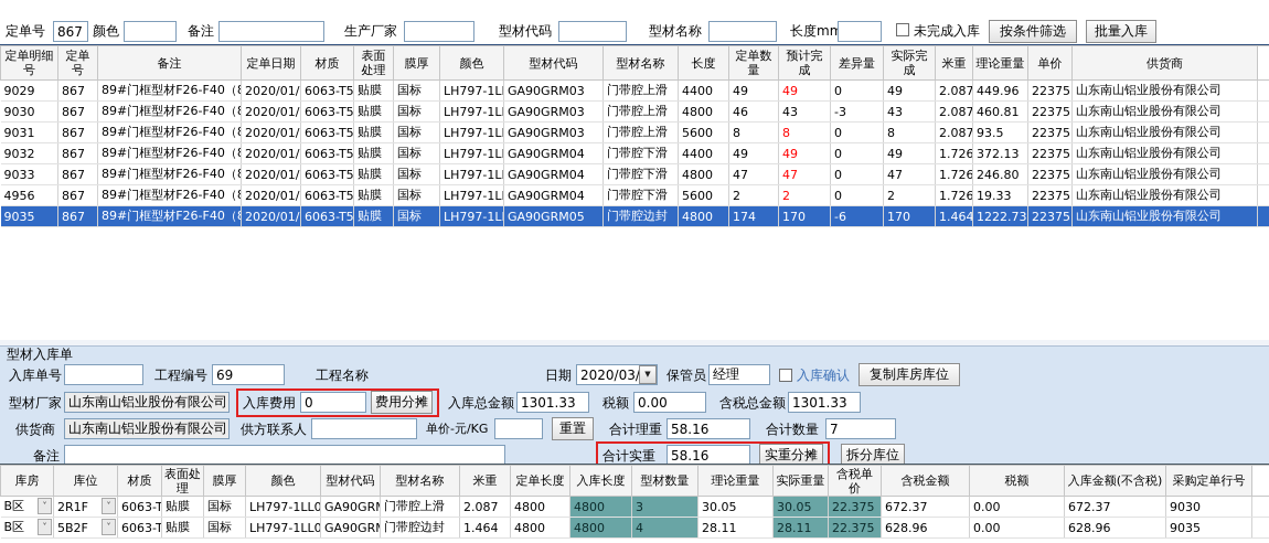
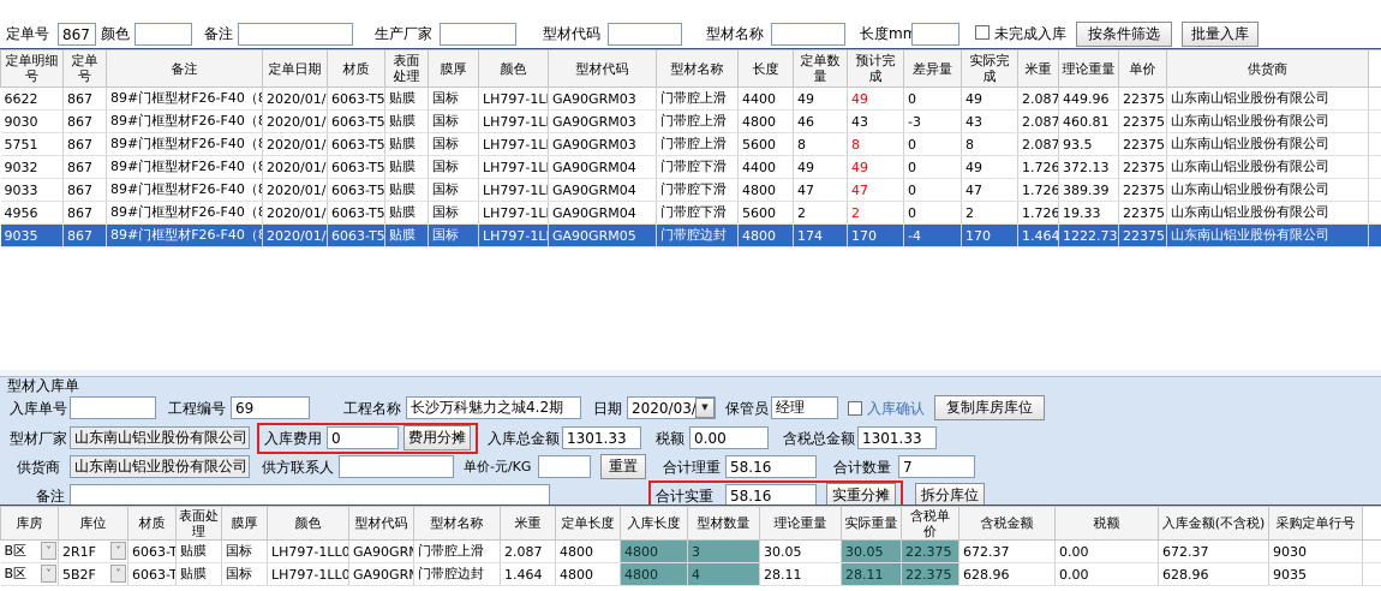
  定单号
  867
  颜色
  备注
  生产厂家
  型材代码
  型材名称
  长度mm
  未完成入库
  按条件筛选
  批量入库
  定单明细号	定单号	备注	定单日期	材质	表面处理	膜厚	颜色	型材代码	型材名称	长度	定单数量	预计完成	差异量	实际完成	米重	理论重量	单价	供货商
- 9029	867	89#门框型材F26-F40（	2020/01/	6063-T5	贴膜	国标	LH797-1L	GA90GRM03	门带腔上滑	4400	49	49	0	49	2.087	449.96	22375	山东南山铝业股份有限公司
+ 6622	867	89#门框型材F26-F40（	2020/01/	6063-T5	贴膜	国标	LH797-1L	GA90GRM03	门带腔上滑	4400	49	49	0	49	2.087	449.96	22375	山东南山铝业股份有限公司
  9030	867	89#门框型材F26-F40（	2020/01/	6063-T5	贴膜	国标	LH797-1L	GA90GRM03	门带腔上滑	4800	46	43	-3	43	2.087	460.81	22375	山东南山铝业股份有限公司
- 9031	867	89#门框型材F26-F40（	2020/01/	6063-T5	贴膜	国标	LH797-1L	GA90GRM03	门带腔上滑	5600	8	8	0	8	2.087	93.5	22375	山东南山铝业股份有限公司
+ 5751	867	89#门框型材F26-F40（	2020/01/	6063-T5	贴膜	国标	LH797-1L	GA90GRM03	门带腔上滑	5600	8	8	0	8	2.087	93.5	22375	山东南山铝业股份有限公司
  9032	867	89#门框型材F26-F40（	2020/01/	6063-T5	贴膜	国标	LH797-1L	GA90GRM04	门带腔下滑	4400	49	49	0	49	1.726	372.13	22375	山东南山铝业股份有限公司
- 9033	867	89#门框型材F26-F40（	2020/01/	6063-T5	贴膜	国标	LH797-1L	GA90GRM04	门带腔下滑	4800	47	47	0	47	1.726	246.80	22375	山东南山铝业股份有限公司
+ 9033	867	89#门框型材F26-F40（	2020/01/	6063-T5	贴膜	国标	LH797-1L	GA90GRM04	门带腔下滑	4800	47	47	0	47	1.726	389.39	22375	山东南山铝业股份有限公司
  4956	867	89#门框型材F26-F40（	2020/01/	6063-T5	贴膜	国标	LH797-1L	GA90GRM04	门带腔下滑	5600	2	2	0	2	1.726	19.33	22375	山东南山铝业股份有限公司
- 9035	867	89#门框型材F26-F40（	2020/01/	6063-T5	贴膜	国标	LH797-1L	GA90GRM05	门带腔边封	4800	174	170	-6	170	1.464	1222.73	22375	山东南山铝业股份有限公司
+ 9035	867	89#门框型材F26-F40（	2020/01/	6063-T5	贴膜	国标	LH797-1L	GA90GRM05	门带腔边封	4800	174	170	-4	170	1.464	1222.73	22375	山东南山铝业股份有限公司
  型材入库单
  入库单号
  工程编号
  69
  工程名称
+ 长沙万科魅力之城4.2期
  日期
  2020/03/
  ▼
  保管员
  经理
  入库确认
  复制库房库位
  型材厂家
  山东南山铝业股份有限公司
  入库费用
  0
  费用分摊
  入库总金额
  1301.33
  税额
  0.00
  含税总金额
  1301.33
  供货商
  山东南山铝业股份有限公司
  供方联系人
  单价-元/KG
  重置
  合计理重
  58.16
  合计数量
  7
  备注
  合计实重
  58.16
  实重分摊
  拆分库位
  库房	库位	材质	表面处理	膜厚	颜色	型材代码	型材名称	米重	定单长度	入库长度	型材数量	理论重量	实际重量	含税单价	含税金额	税额	入库金额(不含税)	采购定单行号
  B区 ˅	2R1F ˅	6063-T	贴膜	国标	LH797-1LL0	GA90GR	门带腔上滑	2.087	4800	4800	3	30.05	30.05	22.375	672.37	0.00	672.37	9030
  B区 ˅	5B2F ˅	6063-T	贴膜	国标	LH797-1LL0	GA90GR	门带腔边封	1.464	4800	4800	4	28.11	28.11	22.375	628.96	0.00	628.96	9035
